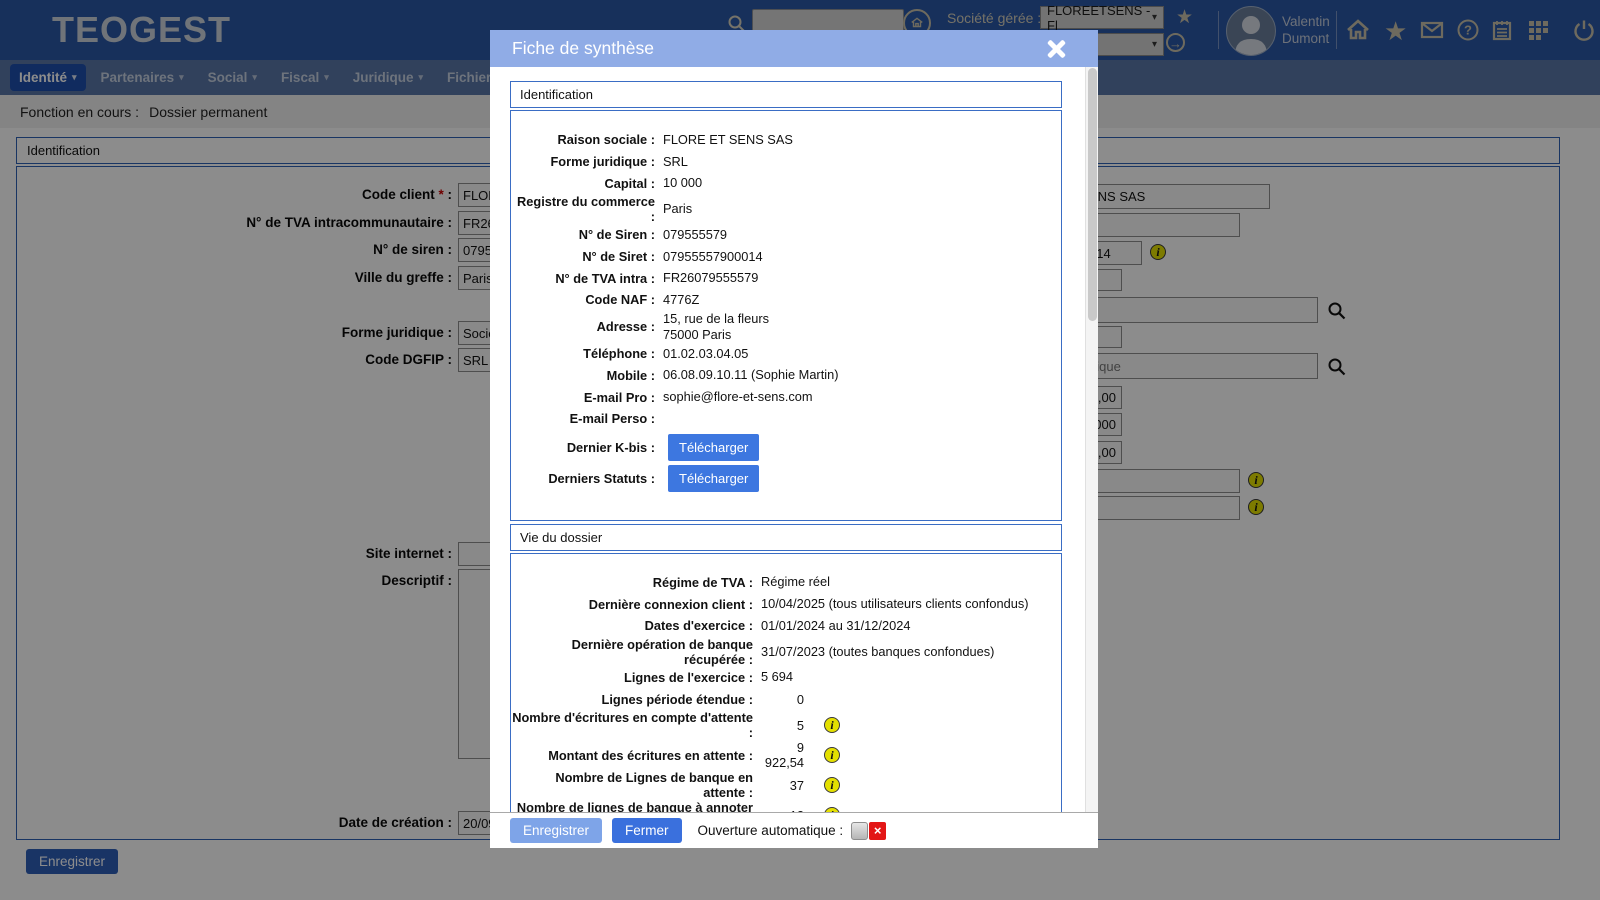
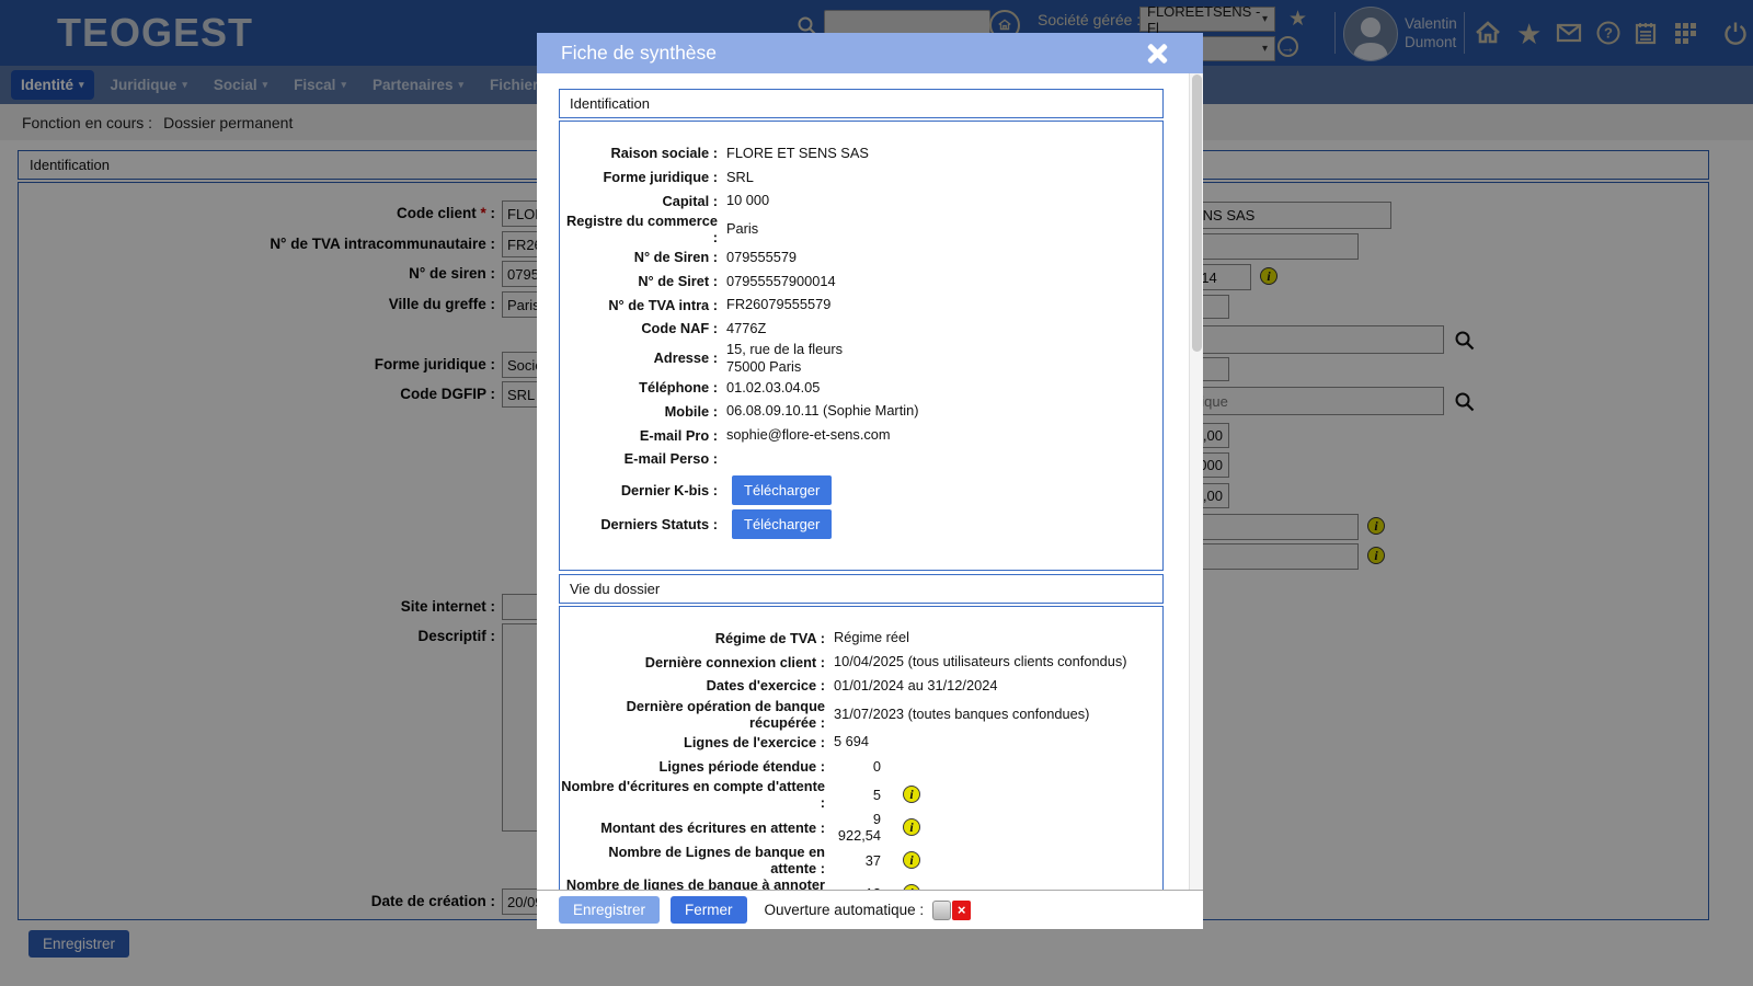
  TEOGEST
  Société gérée
  FLOREETSENS - Fl
  ▾
  ★
  ▾
  →
  Valentin
  Dumont
  ★
  ?
  Identité
  ▾
- Partenaires
+ Juridique
  ▾
  Social
  ▾
  Fiscal
  ▾
- Juridique
+ Partenaires
  ▾
  Fichier
  Fonction en cours
  Dossier permanent
  Identification
  Code client * :
  FLO
  N° de TVA intracommunautaire
  FR2
  N° de siren
  0795
  Ville du greffe
  Pari
  Forme juridique
  Soci
  Code DGFIP
  SRL
  Site internet
  Descriptif
  Date de création
  20/0
  NS SAS
  i
  ,00
  ,00
  i
  i
  Enregistrer
  Fiche de synthèse
  Identification
  Raison sociale
  FLORE ET SENS SAS
  Forme juridique
  SRL
  Capital
  10 000
  Registre du commerce
  Paris
  N° de Siren
  079555579
  N° de Siret
  07955557900014
  N° de TVA intra
  FR26079555579
  Code NAF
  4776Z
  Adresse
  15, rue de la fleurs
  75000 Paris
  Téléphone
  01.02.03.04.05
  Mobile
  06.08.09.10.11 (Sophie Martin)
  E-mail Pro
  sophie@flore-et-sens.com
  E-mail Perso
  Dernier K-bis
  Télécharger
  Derniers Statuts
  Télécharger
  Vie du dossier
  Régime de TVA
  Régime réel
  Dernière connexion client
  10/04/2025 (tous utilisateurs clients confondus)
  Dates d'exercice
  01/01/2024 au 31/12/2024
  Dernière opération de banque récupérée
  31/07/2023 (toutes banques confondues)
  Lignes de l'exercice
  5 694
  Lignes période étendue
  0
  Nombre d'écritures en compte d'attente
  5
  i
  Montant des écritures en attente
  9 922,54
  i
  Nombre de Lignes de banque en attente
  37
  i
  Nombre de lignes de banque à annoter
  Enregistrer
  Fermer
  Ouverture automatique
  ×
